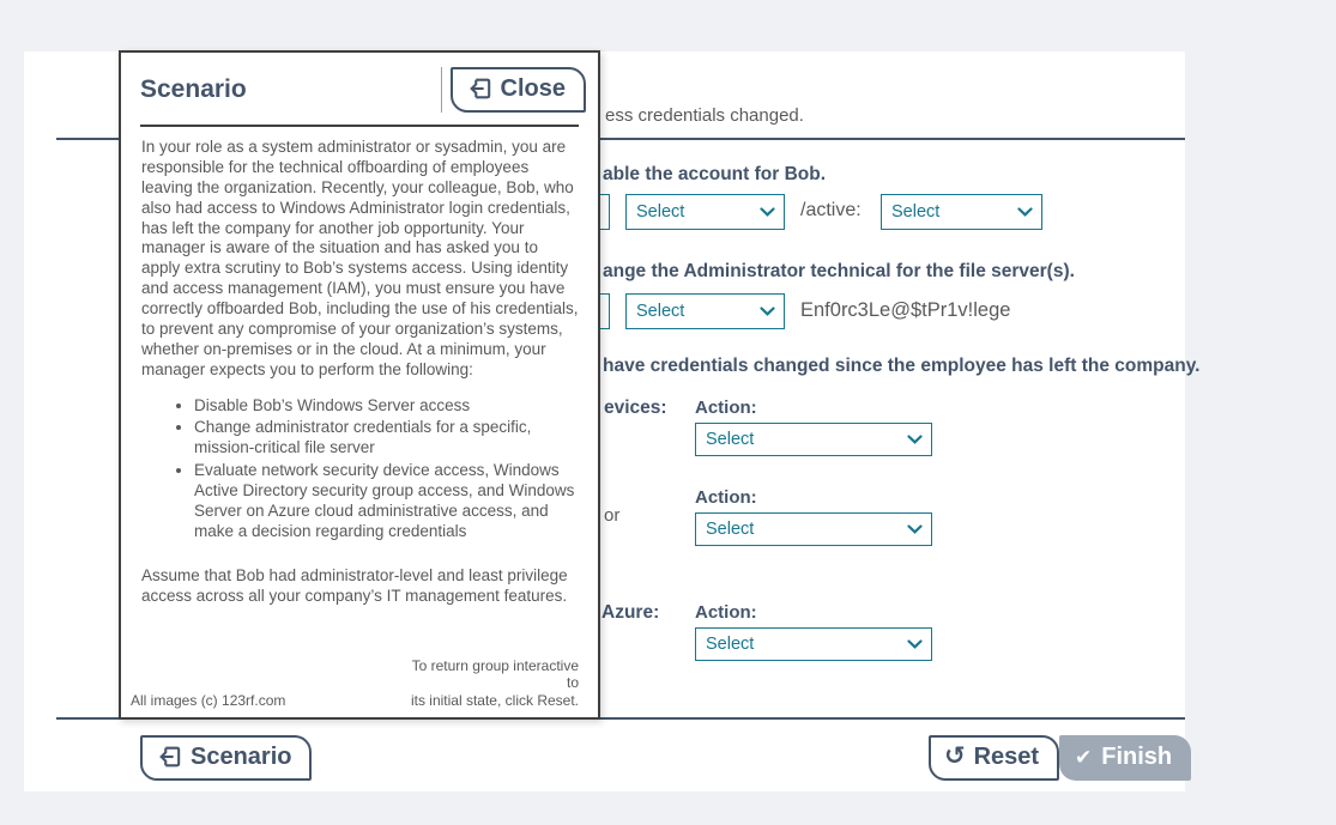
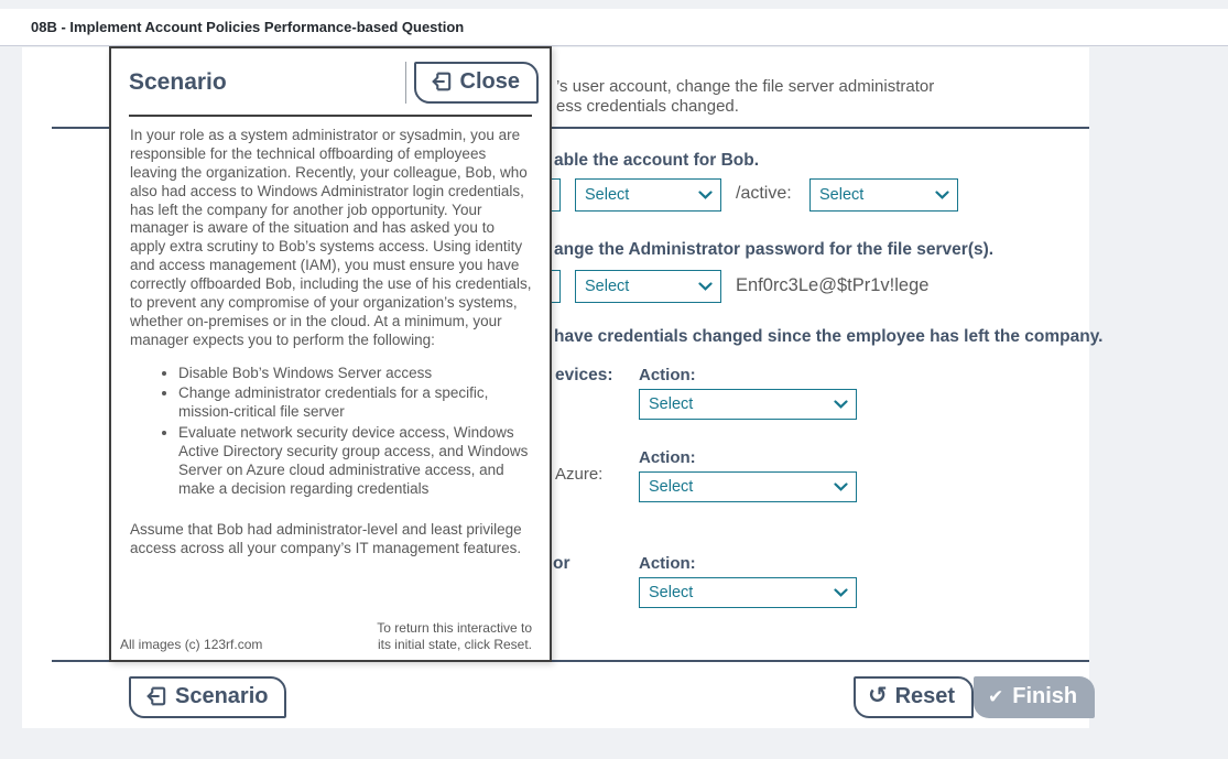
+ 08B - Implement Account Policies Performance-based Question
+ ’s user account, change the file server administrator
  ess credentials changed.
  able the account for Bob.
  Select
  /active:
  Select
- ange the Administrator technical for the file server(s).
+ ange the Administrator password for the file server(s).
  Select
  Enf0rc3Le@$tPr1v!lege
  have credentials changed since the employee has left the company.
  evices:
  Action:
  Select
  Action:
- or
+ Azure:
  Select
- Azure:
+ or
  Action:
  Select
  Scenario
  ↺
  Reset
  ✔
  Finish
  Scenario
  Close
  In your role as a system administrator or sysadmin, you are responsible for the technical offboarding of employees leaving the organization. Recently, your colleague, Bob, who also had access to Windows Administrator login credentials, has left the company for another job opportunity. Your manager is aware of the situation and has asked you to apply extra scrutiny to Bob’s systems access. Using identity and access management (IAM), you must ensure you have correctly offboarded Bob, including the use of his credentials, to prevent any compromise of your organization’s systems, whether on-premises or in the cloud. At a minimum, your manager expects you to perform the following:
  Disable Bob’s Windows Server access
  Change administrator credentials for a specific, mission-critical file server
  Evaluate network security device access, Windows Active Directory security group access, and Windows Server on Azure cloud administrative access, and make a decision regarding credentials
  Assume that Bob had administrator-level and least privilege access across all your company’s IT management features.
  All images (c) 123rf.com
- To return group interactive to
+ To return this interactive to
  its initial state, click Reset.
